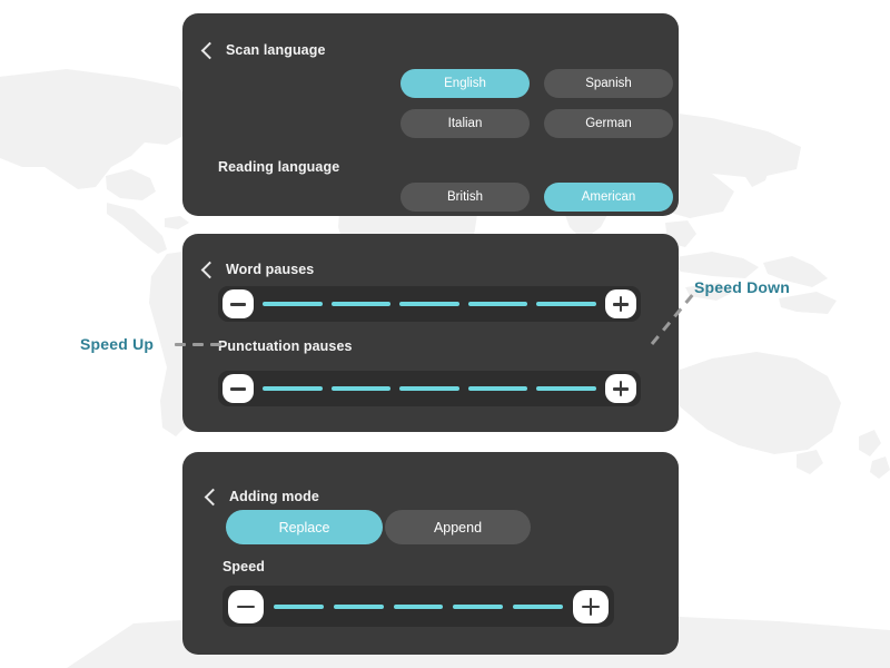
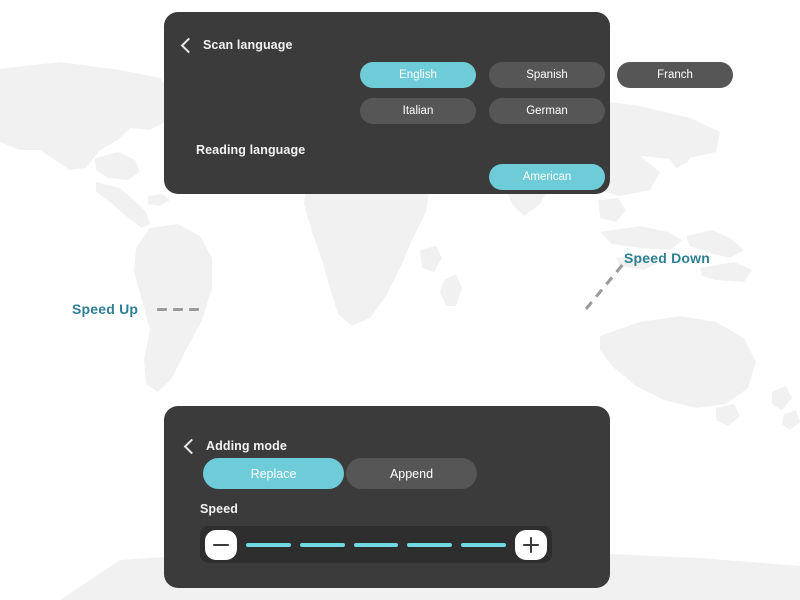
  Scan language
  English
  Spanish
+ Franch
  Italian
  German
  Reading language
- British
  American
- Word pauses
- Punctuation pauses
  Adding mode
  Replace
  Append
  Speed
  Speed Up
  Speed Down
